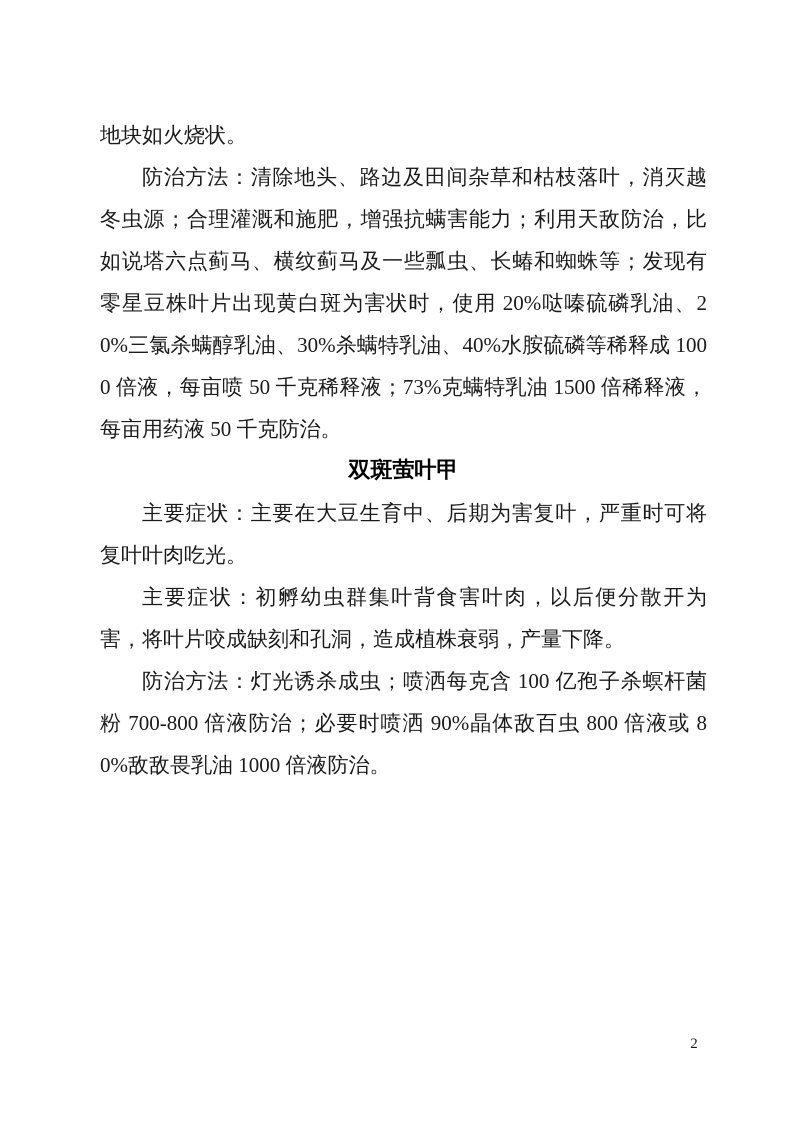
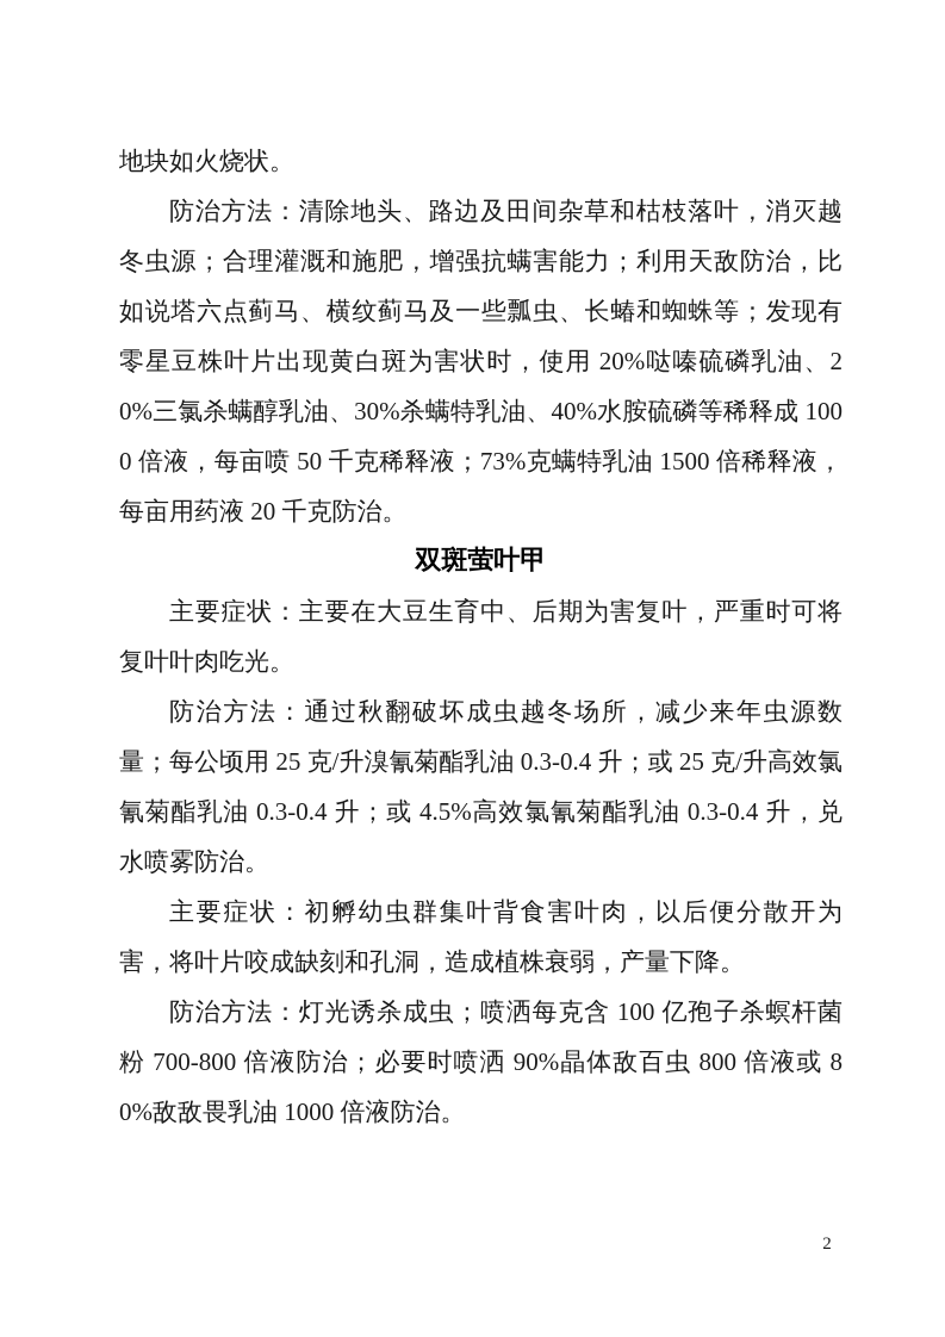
  地块如火烧状。
- 防治方法：清除地头、路边及田间杂草和枯枝落叶，消灭越冬虫源；合理灌溉和施肥，增强抗螨害能力；利用天敌防治，比如说塔六点蓟马、横纹蓟马及一些瓢虫、长蝽和蜘蛛等；发现有零星豆株叶片出现黄白斑为害状时，使用 20%哒嗪硫磷乳油、20%三氯杀螨醇乳油、30%杀螨特乳油、40%水胺硫磷等稀释成 1000 倍液，每亩喷 50 千克稀释液；73%克螨特乳油 1500 倍稀释液，每亩用药液 50 千克防治。
+ 防治方法：清除地头、路边及田间杂草和枯枝落叶，消灭越冬虫源；合理灌溉和施肥，增强抗螨害能力；利用天敌防治，比如说塔六点蓟马、横纹蓟马及一些瓢虫、长蝽和蜘蛛等；发现有零星豆株叶片出现黄白斑为害状时，使用 20%哒嗪硫磷乳油、20%三氯杀螨醇乳油、30%杀螨特乳油、40%水胺硫磷等稀释成 1000 倍液，每亩喷 50 千克稀释液；73%克螨特乳油 1500 倍稀释液，每亩用药液 20 千克防治。
  双斑萤叶甲
  主要症状：主要在大豆生育中、后期为害复叶，严重时可将复叶叶肉吃光。
+ 防治方法：通过秋翻破坏成虫越冬场所，减少来年虫源数量；每公顷用 25 克/升溴氰菊酯乳油 0.3-0.4 升；或 25 克/升高效氯氰菊酯乳油 0.3-0.4 升；或 4.5%高效氯氰菊酯乳油 0.3-0.4 升，兑水喷雾防治。
  主要症状：初孵幼虫群集叶背食害叶肉，以后便分散开为害，将叶片咬成缺刻和孔洞，造成植株衰弱，产量下降。
  防治方法：灯光诱杀成虫；喷洒每克含 100 亿孢子杀螟杆菌粉 700-800 倍液防治；必要时喷洒 90%晶体敌百虫 800 倍液或 80%敌敌畏乳油 1000 倍液防治。
  2
